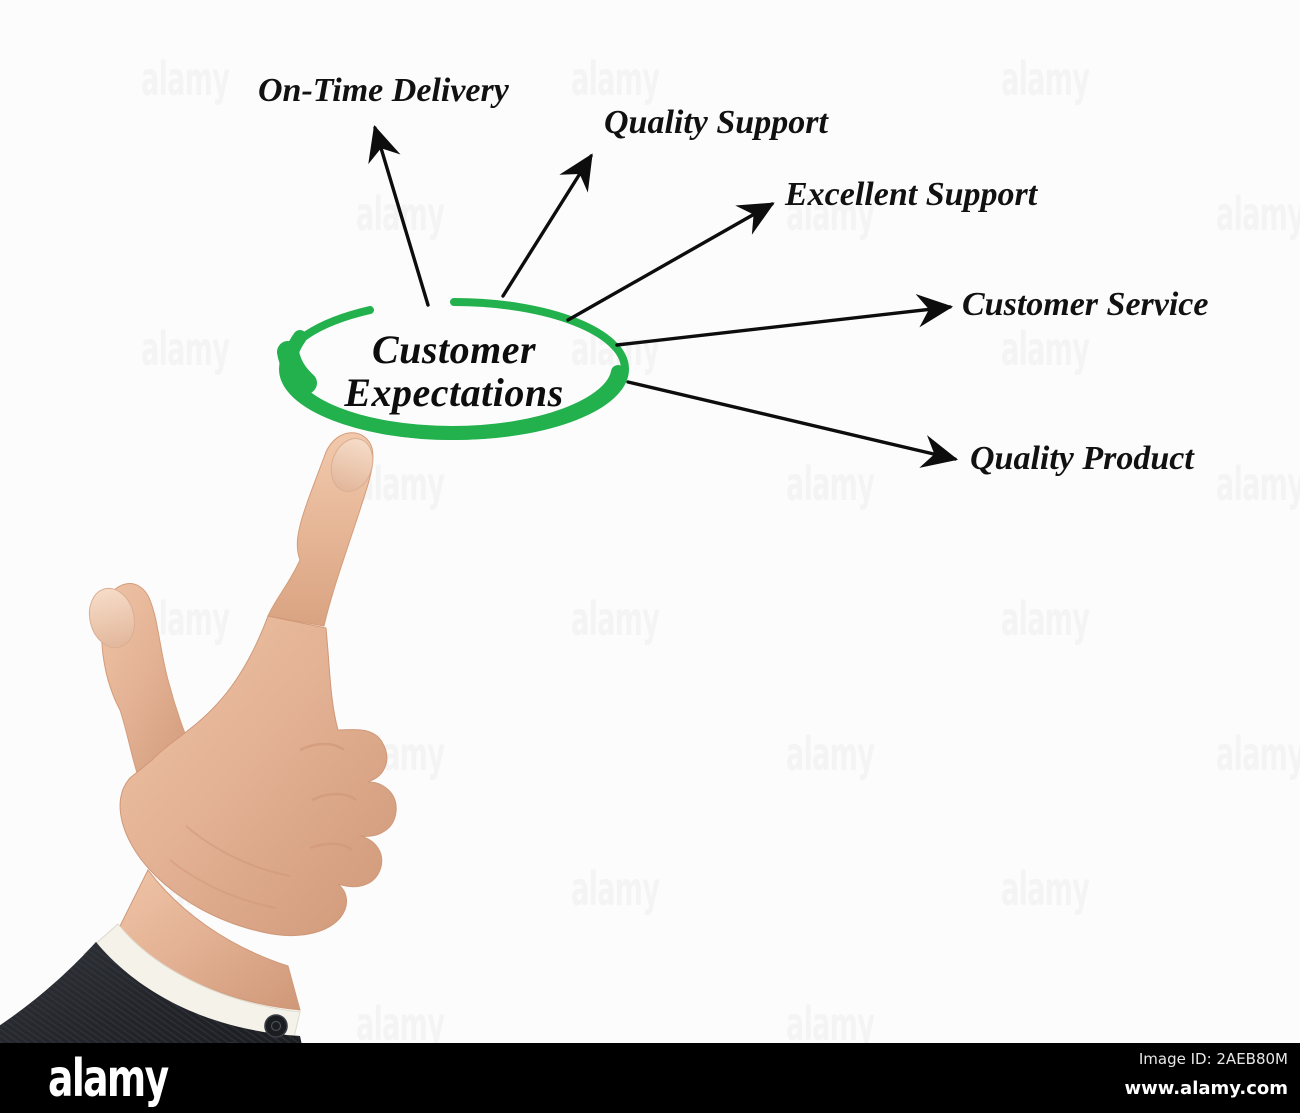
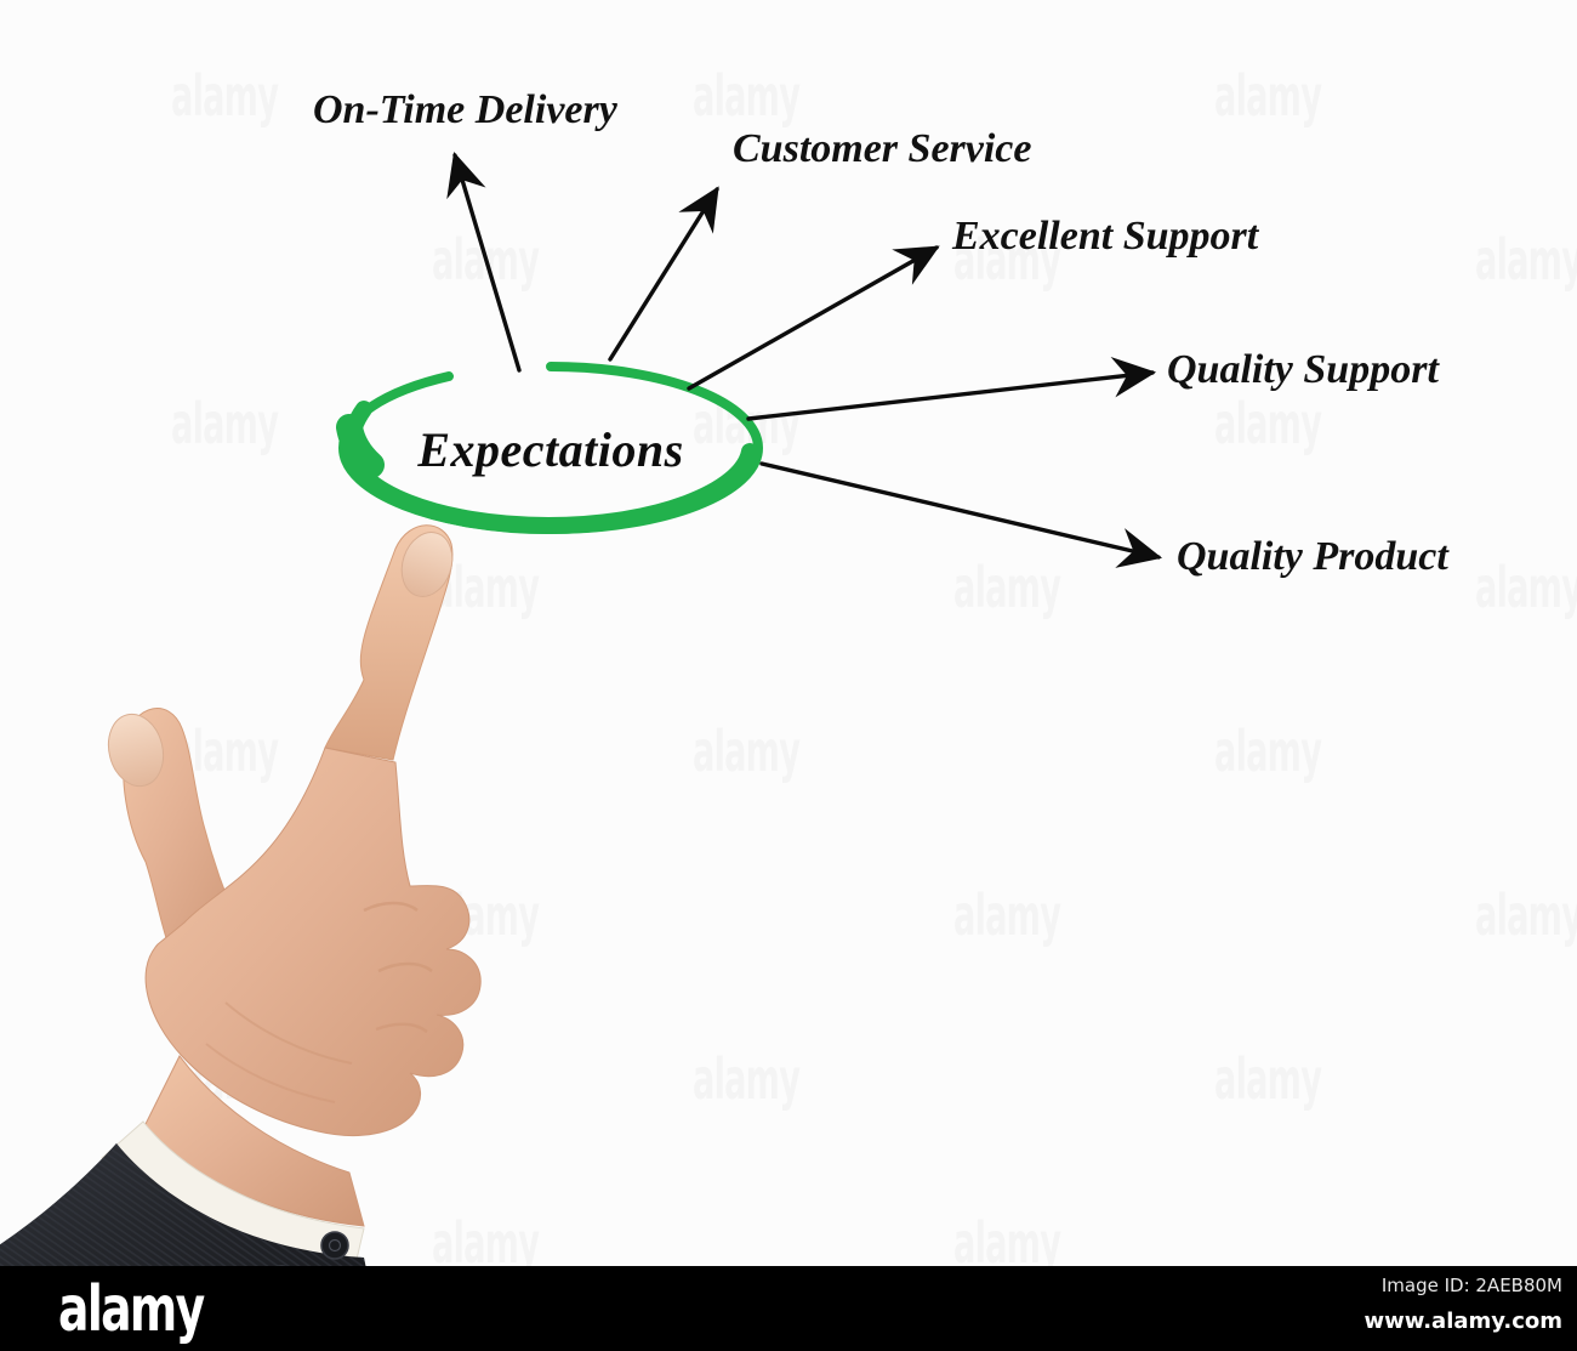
  alamy
  lamy
  alamy
  alamy
  lamy
  alamy
  alamy
- Customer
  Expectations
  On-Time Delivery
- Quality Support
+ Customer Service
  Excellent Support
- Customer Service
+ Quality Support
  Quality Product
  alamy
  Image ID: 2AEB80M
  www.alamy.com
